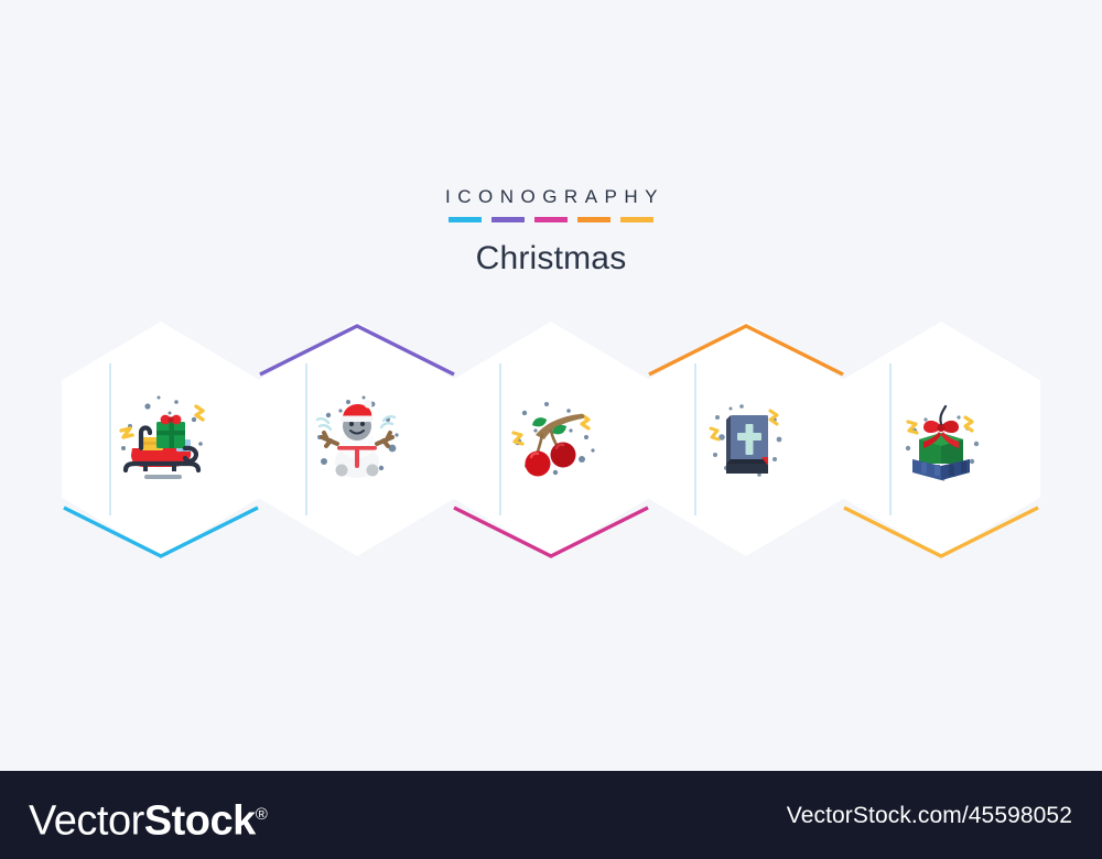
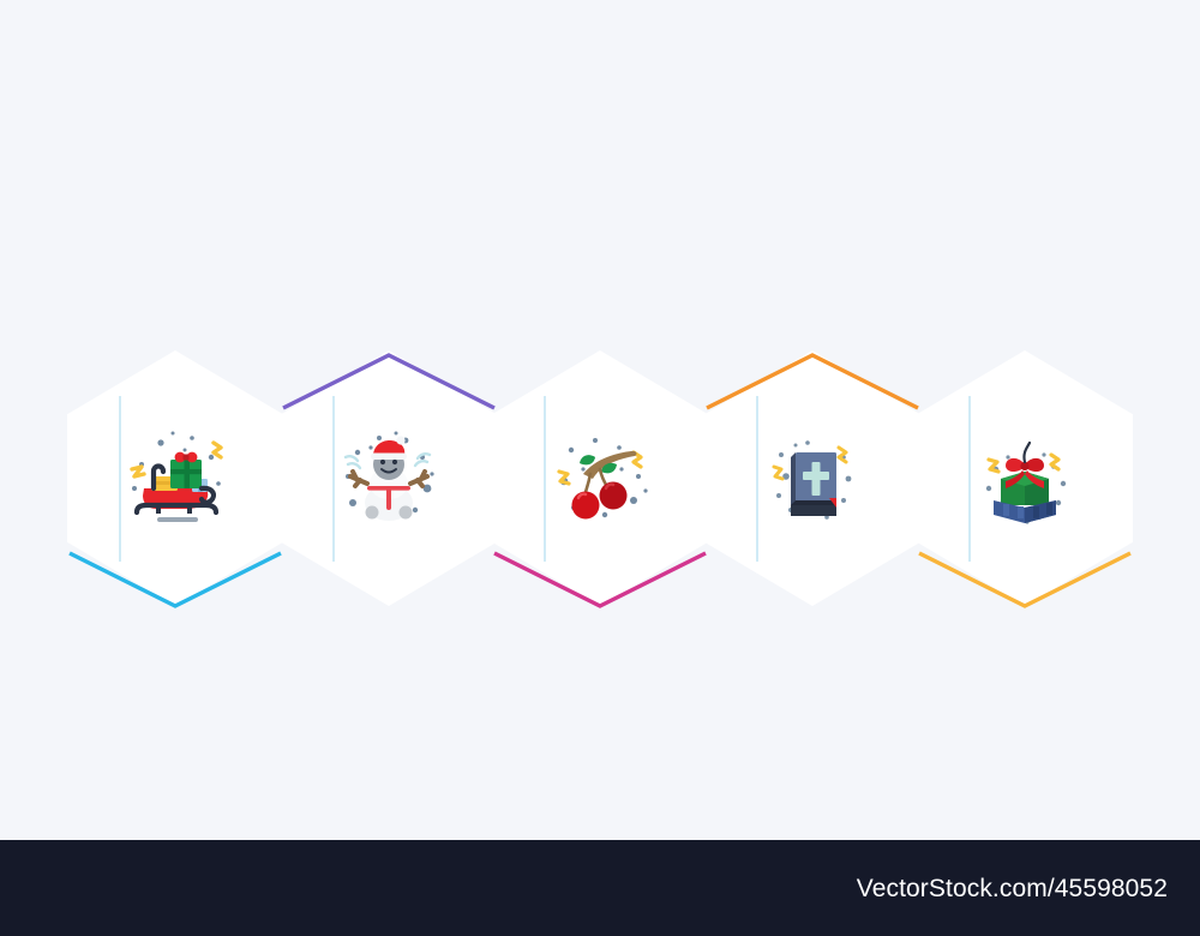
- ICONOGRAPHY
- Christmas
- VectorStock®
  VectorStock.com/45598052
